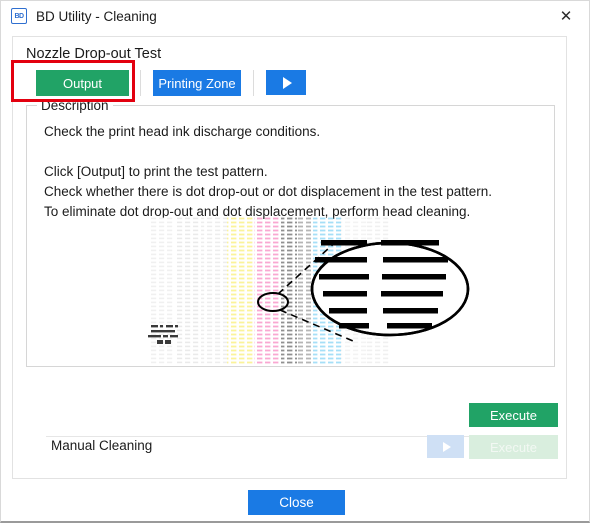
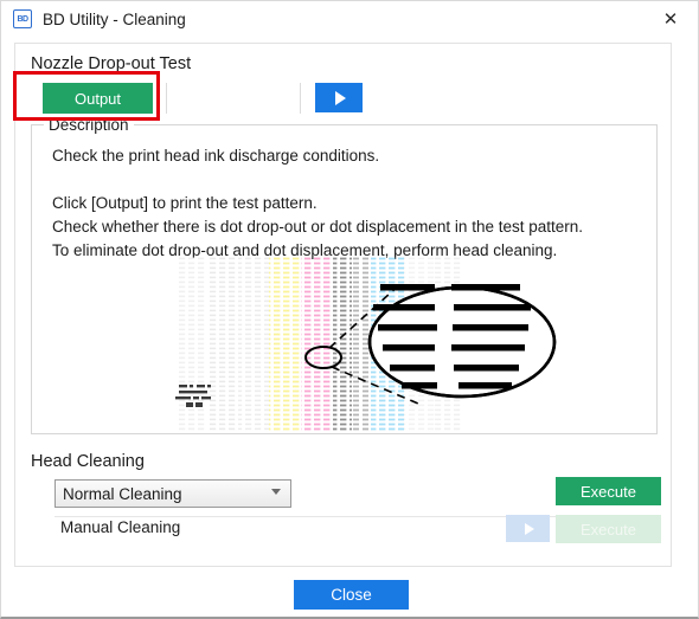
  BD Utility - Cleaning
  ✕
  Nozzle Drop-out Test
  Output
- Printing Zone
  Description
  Check the print head ink discharge conditions.
  Click [Output] to print the test pattern.
  Check whether there is dot drop-out or dot displacement in the test pattern.
  To eliminate dot drop-out and dot displacement, perform head cleaning.
+ Head Cleaning
+ Normal Cleaning
  Execute
  Manual Cleaning
  Execute
  Close
